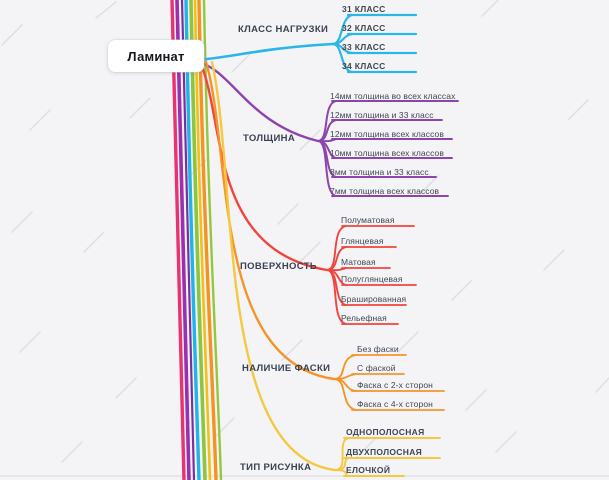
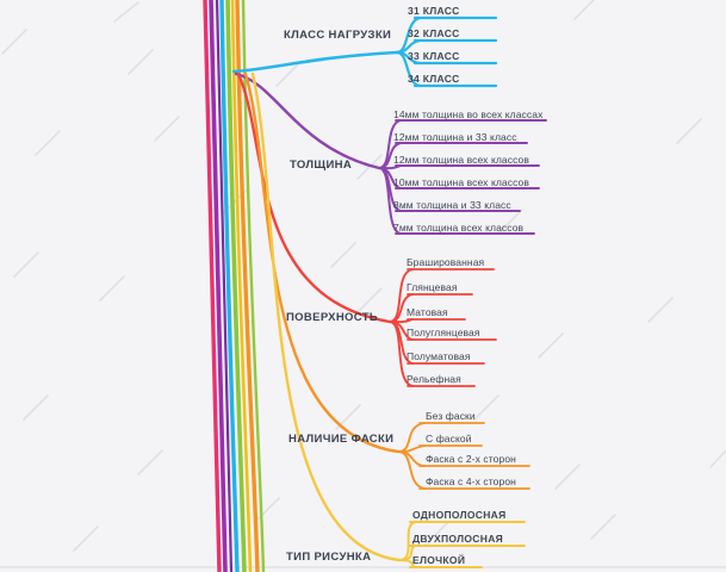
- Ламинат
  КЛАСС НАГРУЗКИ
  31 КЛАСС
  32 КЛАСС
  33 КЛАСС
  34 КЛАСС
  ТОЛЩИНА
  14мм толщина во всех классах
  12мм толщина и 33 класс
  12мм толщина всех классов
  10мм толщина всех классов
  8мм толщина и 33 класс
  7мм толщина всех классов
  ПОВЕРХНОСТЬ
- Полуматовая
+ Брашированная
  Глянцевая
  Матовая
  Полуглянцевая
- Брашированная
+ Полуматовая
  Рельефная
  НАЛИЧИЕ ФАСКИ
  Без фаски
  С фаской
  Фаска с 2-х сторон
  Фаска с 4-х сторон
  ТИП РИСУНКА
  ОДНОПОЛОСНАЯ
  ДВУХПОЛОСНАЯ
  ЕЛОЧКОЙ
